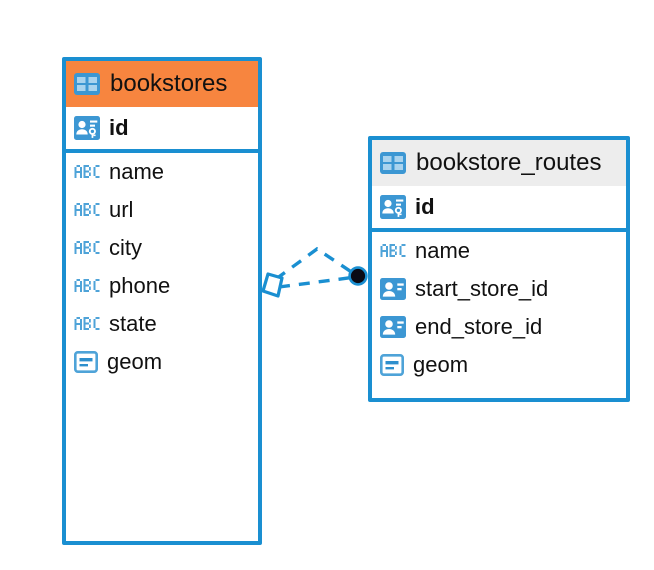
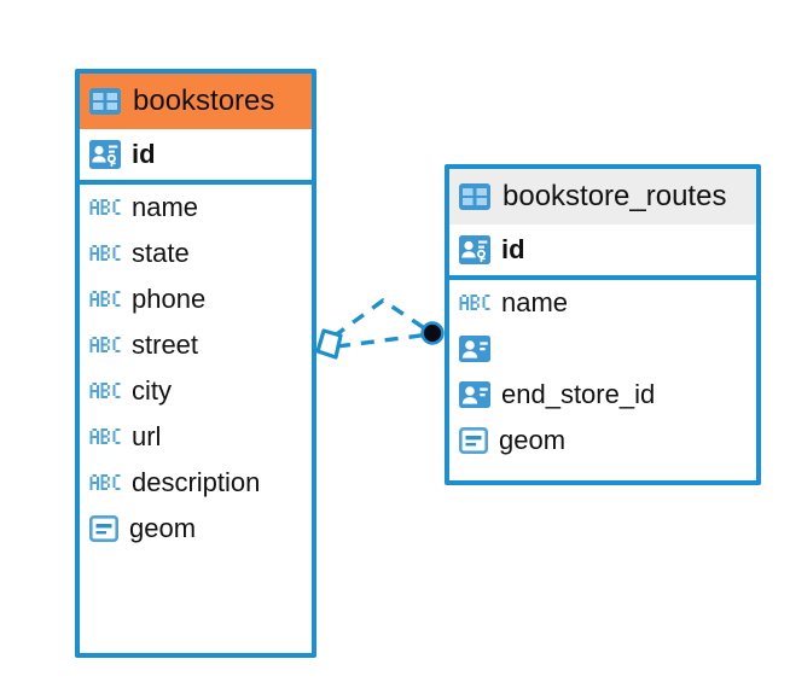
  bookstores
  id
  name
- url
+ state
- city
+ phone
+ street
- phone
+ city
- state
+ url
+ description
  geom
  bookstore_routes
  id
  name
- start_store_id
  end_store_id
  geom
